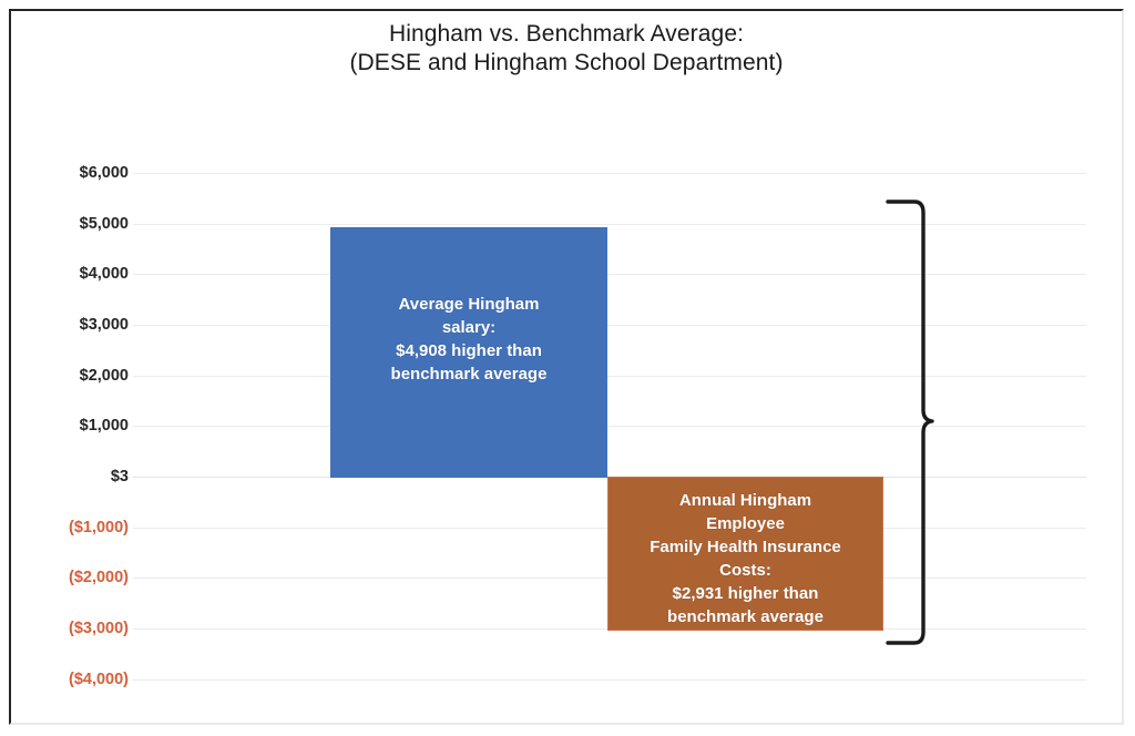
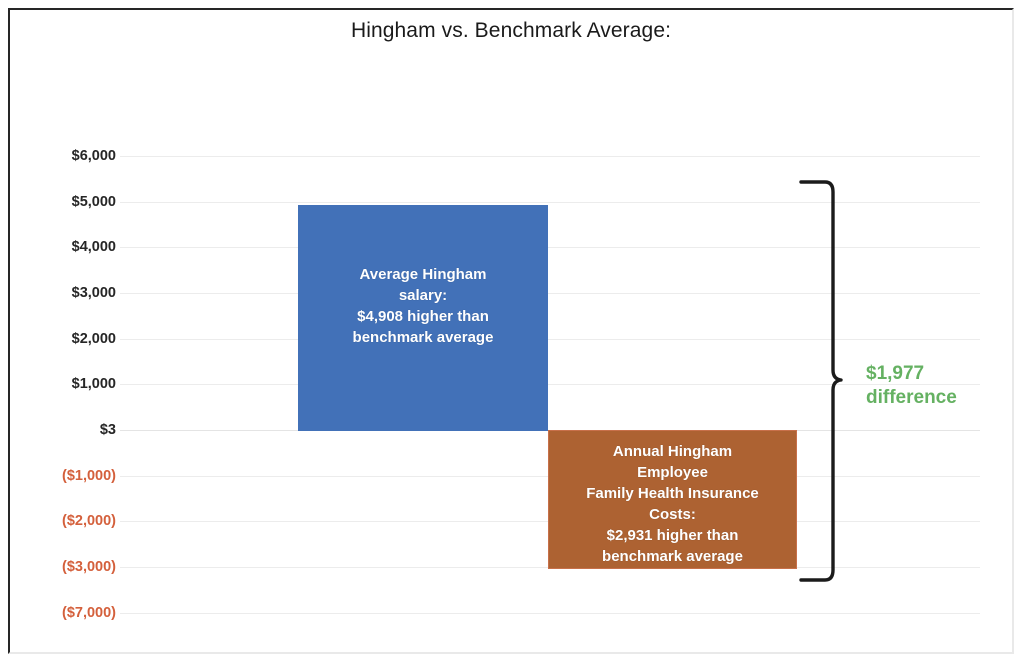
  Hingham vs. Benchmark Average:
- (DESE and Hingham School Department)
  $6,000
  $5,000
  $4,000
  $3,000
  $2,000
  $1,000
  $3
  ($1,000)
  ($2,000)
  ($3,000)
- ($4,000)
+ ($7,000)
  Average Hingham
  salary:
  $4,908 higher than
  benchmark average
  Annual Hingham
  Employee
  Family Health Insurance
  Costs:
  $2,931 higher than
  benchmark average
+ $1,977
+ difference
